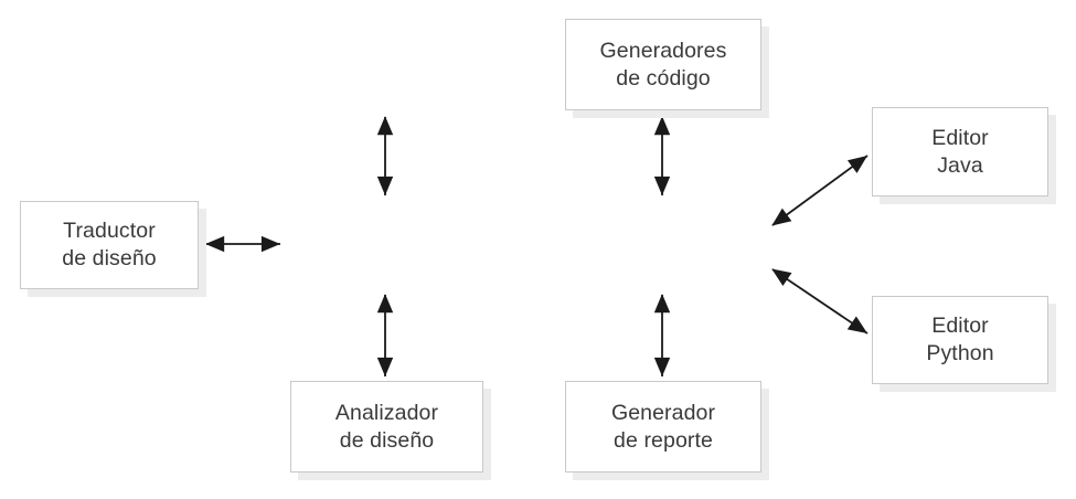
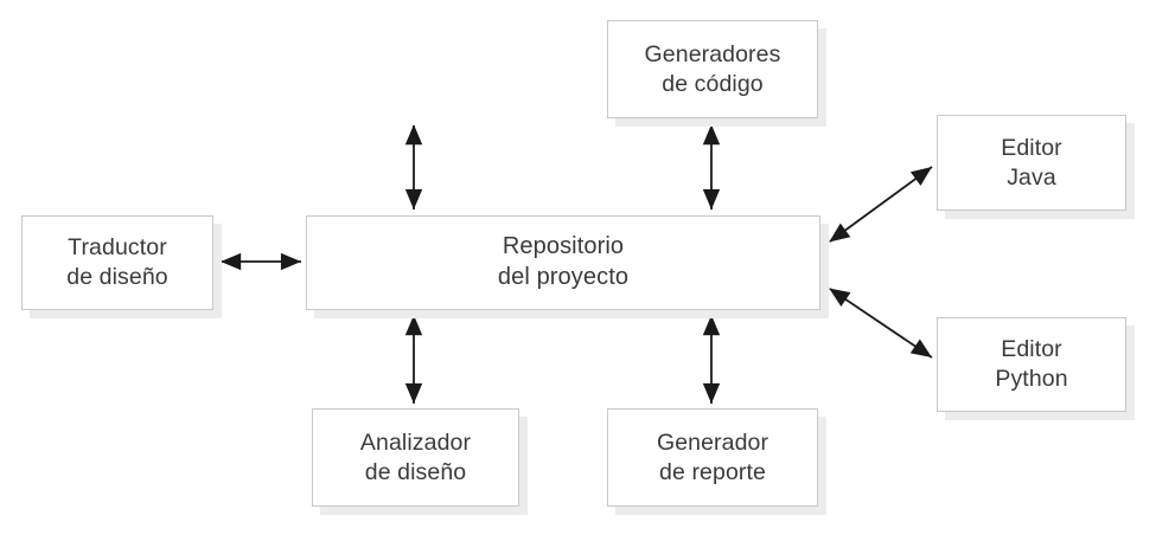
  Generadores
  de código
  Traductor
  de diseño
+ Repositorio
+ del proyecto
  Editor
  Java
  Editor
  Python
  Analizador
  de diseño
  Generador
  de reporte
